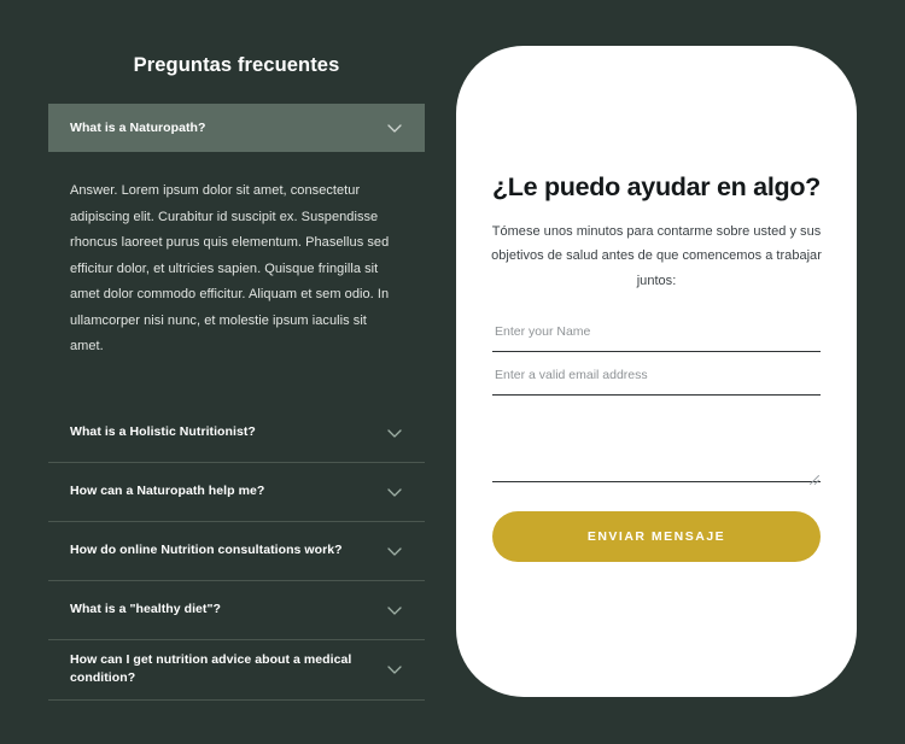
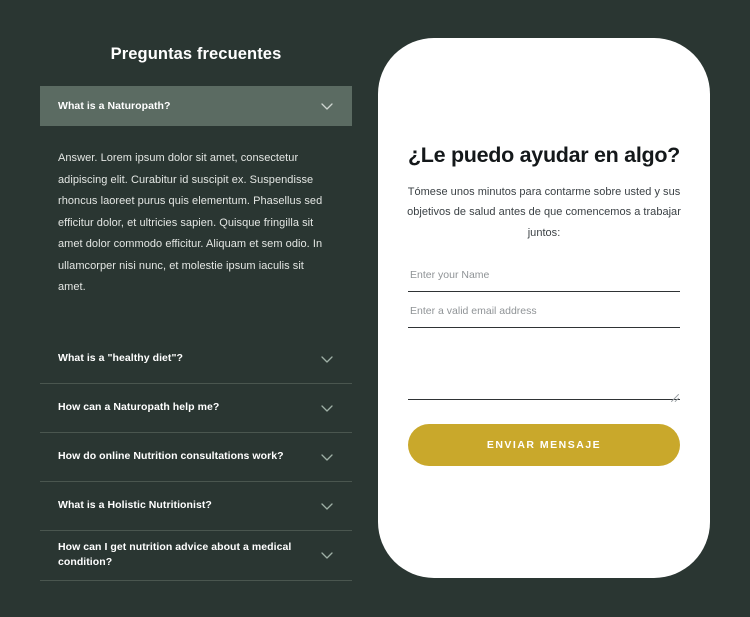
  Preguntas frecuentes
  What is a Naturopath?
  Answer. Lorem ipsum dolor sit amet, consectetur adipiscing elit. Curabitur id suscipit ex. Suspendisse rhoncus laoreet purus quis elementum. Phasellus sed efficitur dolor, et ultricies sapien. Quisque fringilla sit amet dolor commodo efficitur. Aliquam et sem odio. In ullamcorper nisi nunc, et molestie ipsum iaculis sit amet.
- What is a Holistic Nutritionist?
+ What is a "healthy diet"?
  How can a Naturopath help me?
  How do online Nutrition consultations work?
- What is a "healthy diet"?
+ What is a Holistic Nutritionist?
  How can I get nutrition advice about a medical condition?
  ¿Le puedo ayudar en algo?
  Tómese unos minutos para contarme sobre usted y sus objetivos de salud antes de que comencemos a trabajar juntos:
  Enter your Name
  Enter a valid email address
  ENVIAR MENSAJE
